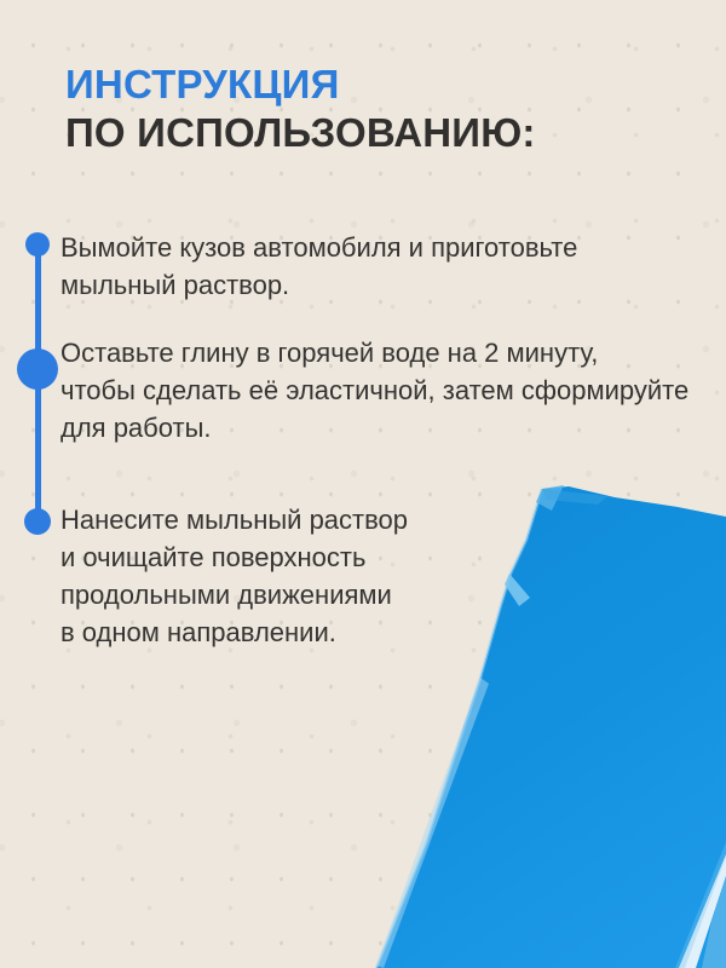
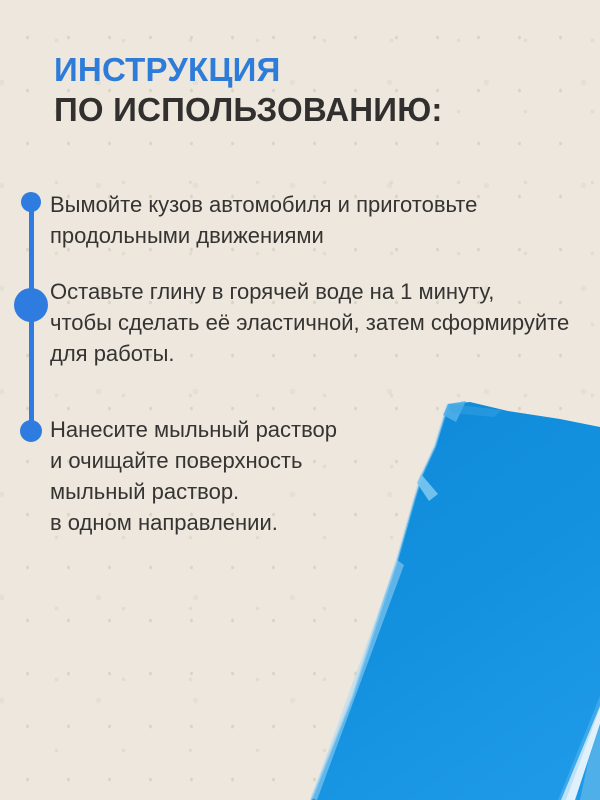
  ИНСТРУКЦИЯ
  ПО ИСПОЛЬЗОВАНИЮ:
  Вымойте кузов автомобиля и приготовьте
- мыльный раствор.
+ продольными движениями
- Оставьте глину в горячей воде на 2 минуту,
+ Оставьте глину в горячей воде на 1 минуту,
  чтобы сделать её эластичной, затем сформируйт
  для работы.
  Нанесите мыльный раствор
  и очищайте поверхность
- продольными движениями
+ мыльный раствор.
  в одном направлении.
